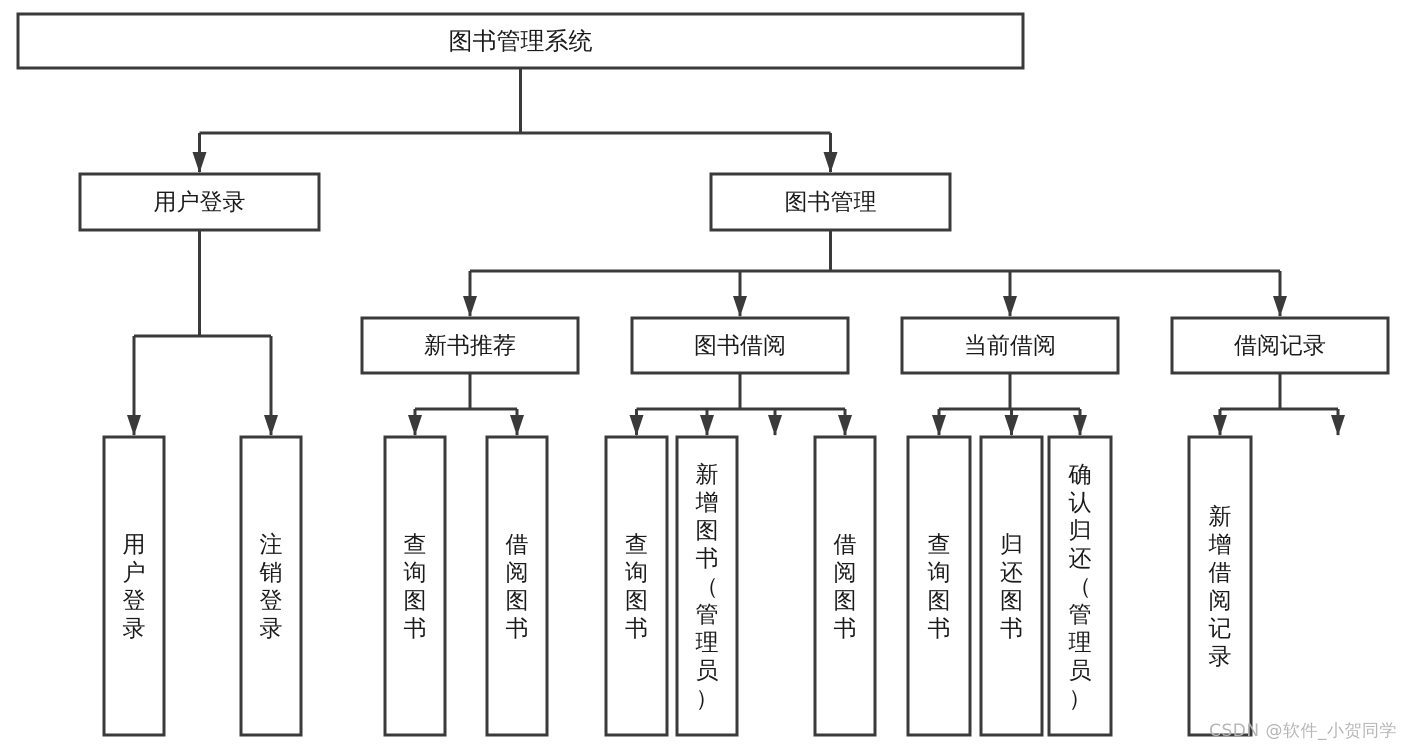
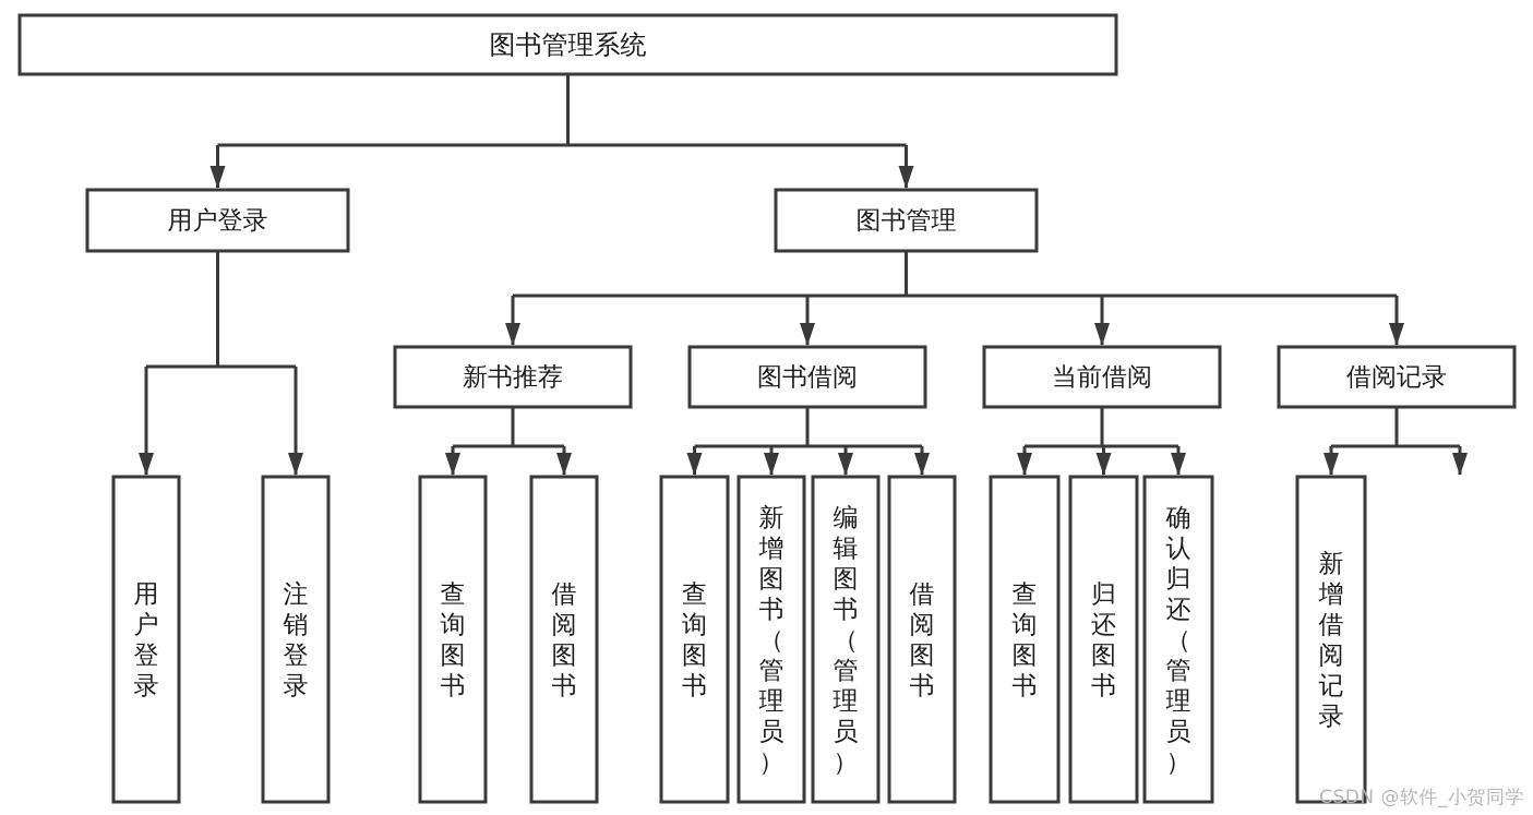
  图书管理系统
  用户登录
  图书管理
  新书推荐
  图书借阅
  当前借阅
  借阅记录
  用户登录
  注销登录
  查询图书
  借阅图书
  查询图书
  新增图书（管理员）
+ 编辑图书（管理员）
  借阅图书
  查询图书
  归还图书
  确认归还（管理员）
  新增借阅记录
  CSDN @软件_小贺同学
